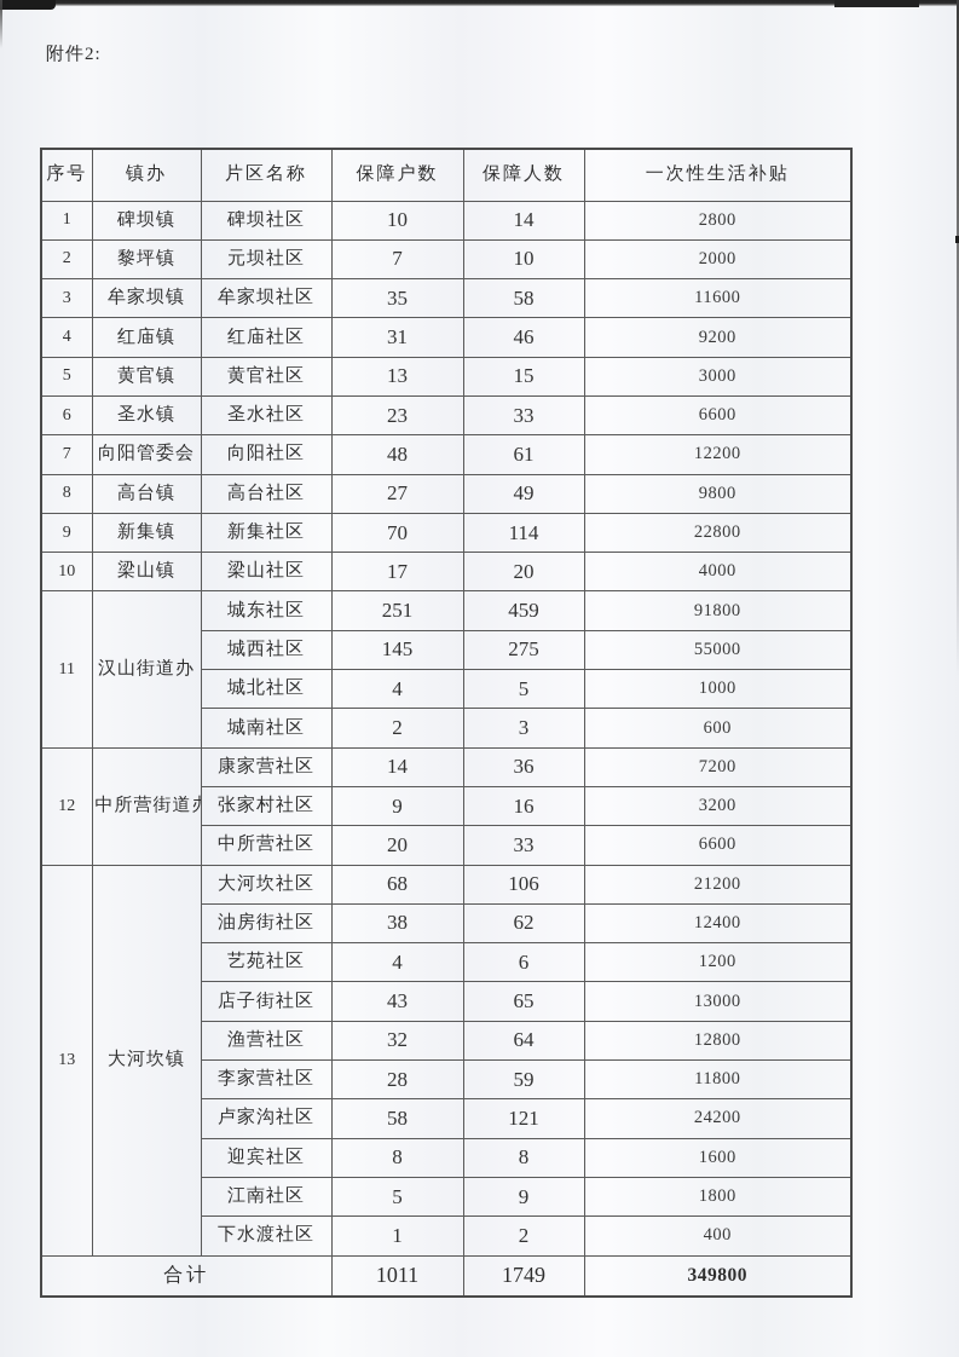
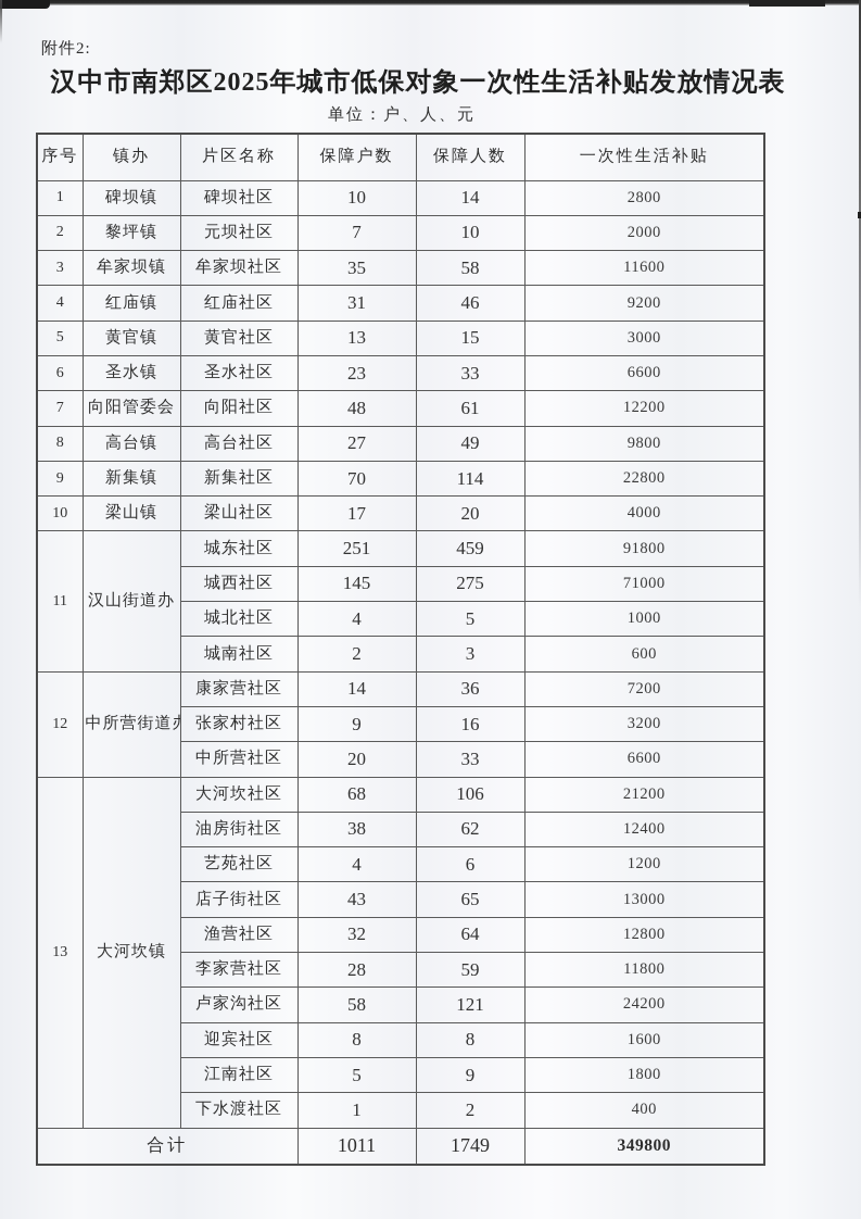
  附件2:
+ 汉中市南郑区2025年城市低保对象一次性生活补贴发放情况表
+ 单位：户、人、元
  序号	镇办	片区名称	保障户数	保障人数	一次性生活补贴
  1	碑坝镇	碑坝社区	10	14	2800
  2	黎坪镇	元坝社区	7	10	2000
  3	牟家坝镇	牟家坝社区	35	58	11600
  4	红庙镇	红庙社区	31	46	9200
  5	黄官镇	黄官社区	13	15	3000
  6	圣水镇	圣水社区	23	33	6600
  7	向阳管委会	向阳社区	48	61	12200
  8	高台镇	高台社区	27	49	9800
  9	新集镇	新集社区	70	114	22800
  10	梁山镇	梁山社区	17	20	4000
  11	汉山街道办	城东社区	251	459	91800
- 城西社区	145	275	55000
+ 城西社区	145	275	71000
  城北社区	4	5	1000
  城南社区	2	3	600
  12	中所营街道	康家营社区	14	36	7200
  张家村社区	9	16	3200
  中所营社区	20	33	6600
  13	大河坎镇	大河坎社区	68	106	21200
  油房街社区	38	62	12400
  艺苑社区	4	6	1200
  店子街社区	43	65	13000
  渔营社区	32	64	12800
  李家营社区	28	59	11800
  卢家沟社区	58	121	24200
  迎宾社区	8	8	1600
  江南社区	5	9	1800
  下水渡社区	1	2	400
  合计	1011	1749	349800
